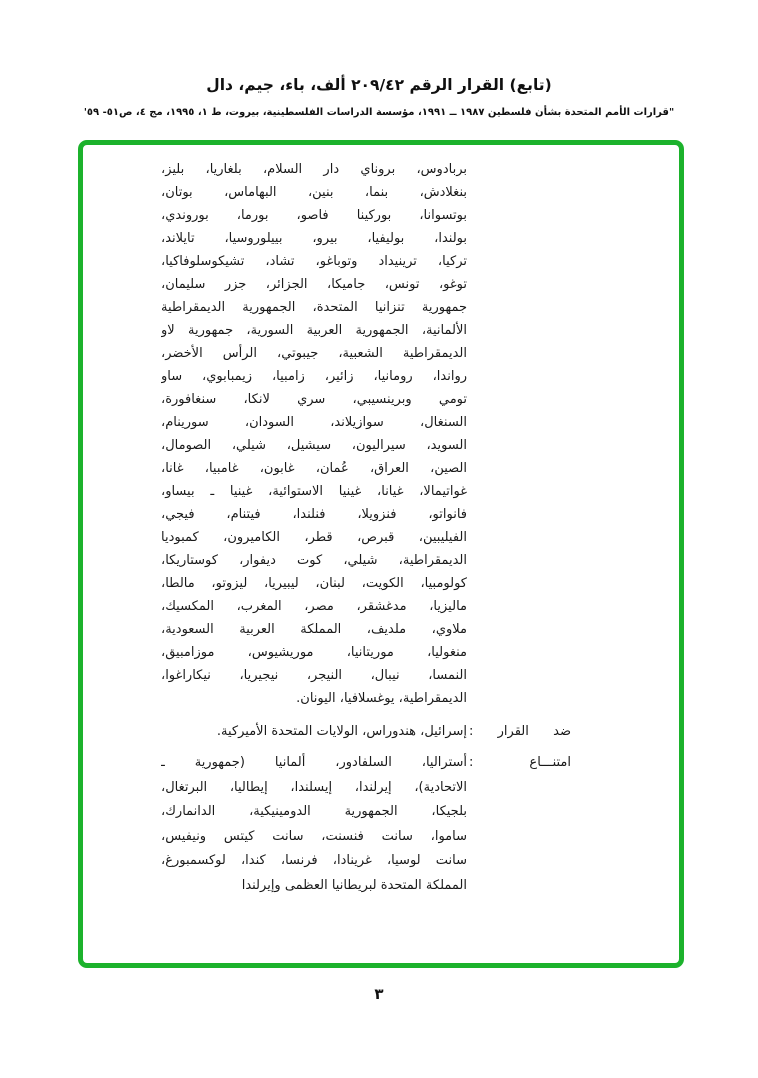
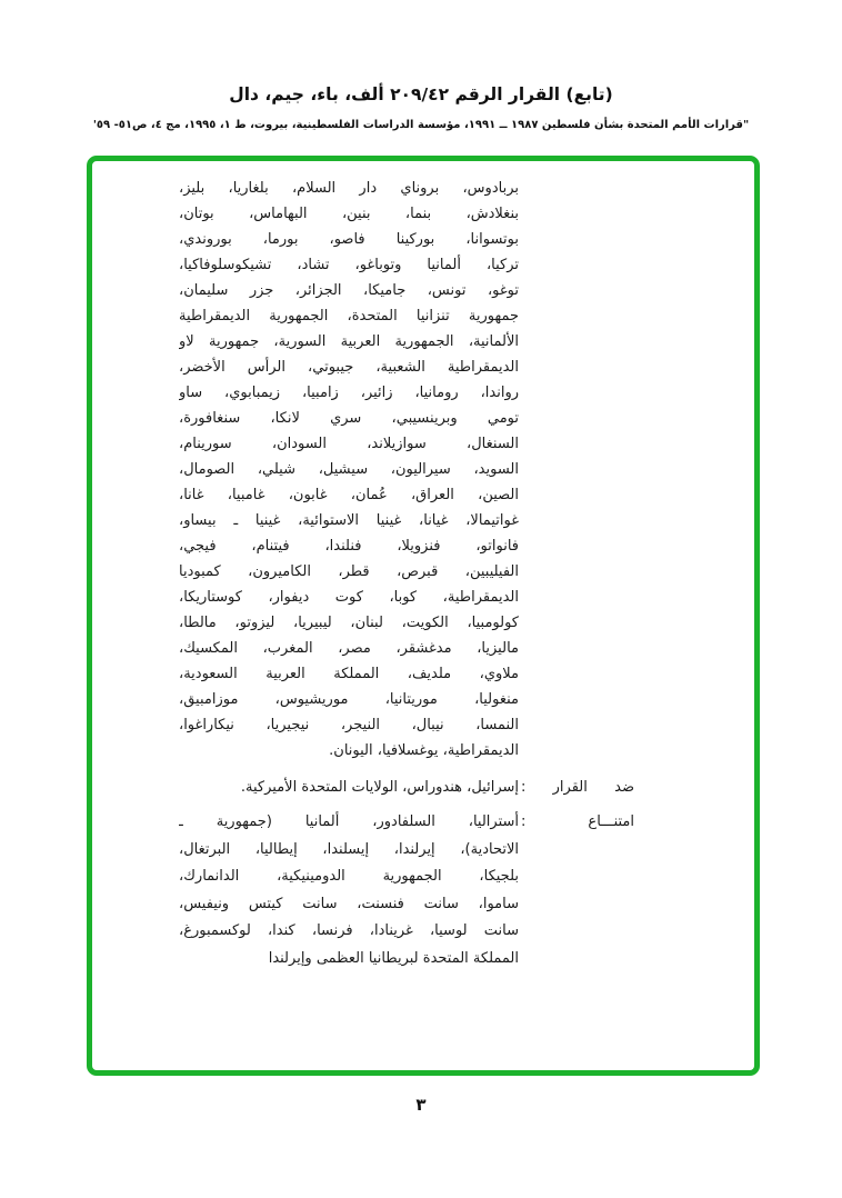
  (تابع) القرار الرقم ٢٠٩/٤٢ ألف، باء، جيم، دال
  "قرارات الأمم المتحدة بشأن فلسطين ١٩٨٧ ــ ١٩٩١، مؤسسة الدراسات الفلسطينية، بيروت، ط ١، ١٩٩٥، مج ٤، ص٥١- ٥٩'
  بربادوس، بروناي دار السلام، بلغاريا، بليز،
  بنغلادش، بنما، بنين، البهاماس، بوتان،
  بوتسوانا، بوركينا فاصو، بورما، بوروندي،
- بولندا، بوليفيا، بيرو، بييلوروسيا، تايلاند،
- تركيا، ترينيداد وتوباغو، تشاد، تشيكوسلوفاكيا،
+ تركيا، ألمانيا وتوباغو، تشاد، تشيكوسلوفاكيا،
  توغو، تونس، جاميكا، الجزائر، جزر سليمان،
  جمهورية تنزانيا المتحدة، الجمهورية الديمقراطية
  الألمانية، الجمهورية العربية السورية، جمهورية لاو
  الديمقراطية الشعبية، جيبوتي، الرأس الأخضر،
  رواندا، رومانيا، زائير، زامبيا، زيمبابوي، ساو
  تومي وبرينسيبي، سري لانكا، سنغافورة،
  السنغال، سوازيلاند، السودان، سورينام،
  السويد، سيراليون، سيشيل، شيلي، الصومال،
  الصين، العراق، عُمان، غابون، غامبيا، غانا،
  غواتيمالا، غيانا، غينيا الاستوائية، غينيا ـ بيساو،
  فانواتو، فنزويلا، فنلندا، فيتنام، فيجي،
  الفيليبين، قبرص، قطر، الكاميرون، كمبوديا
- الديمقراطية، شيلي، كوت ديفوار، كوستاريكا،
+ الديمقراطية، كوبا، كوت ديفوار، كوستاريكا،
  كولومبيا، الكويت، لبنان، ليبيريا، ليزوتو، مالطا،
  ماليزيا، مدغشقر، مصر، المغرب، المكسيك،
  ملاوي، ملديف، المملكة العربية السعودية،
  منغوليا، موريتانيا، موريشيوس، موزامبيق،
  النمسا، نيبال، النيجر، نيجيريا، نيكاراغوا،
  الديمقراطية، يوغسلافيا، اليونان.
  ضد القرار :
  إسرائيل، هندوراس، الولايات المتحدة الأميركية.
  امتنـــاع :
  أستراليا، السلفادور، ألمانيا (جمهورية ـ
  الاتحادية)، إيرلندا، إيسلندا، إيطاليا، البرتغال،
  بلجيكا، الجمهورية الدومينيكية، الدانمارك،
  ساموا، سانت فنسنت، سانت كيتس ونيفيس،
  سانت لوسيا، غرينادا، فرنسا، كندا، لوكسمبورغ،
  المملكة المتحدة لبريطانيا العظمى وإيرلندا
  ٣
